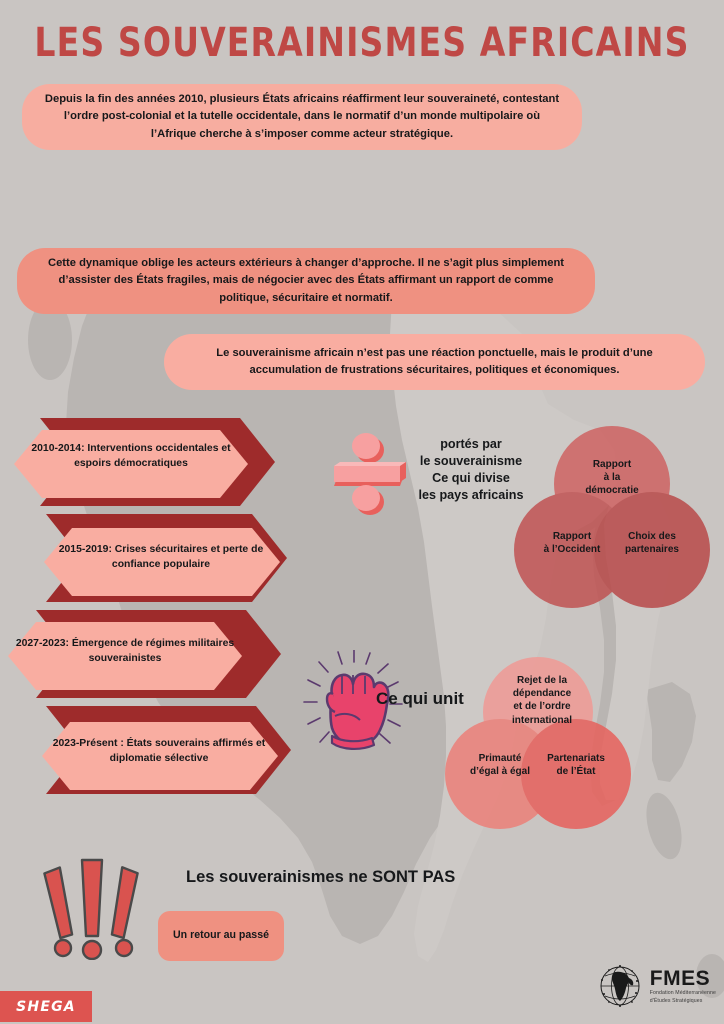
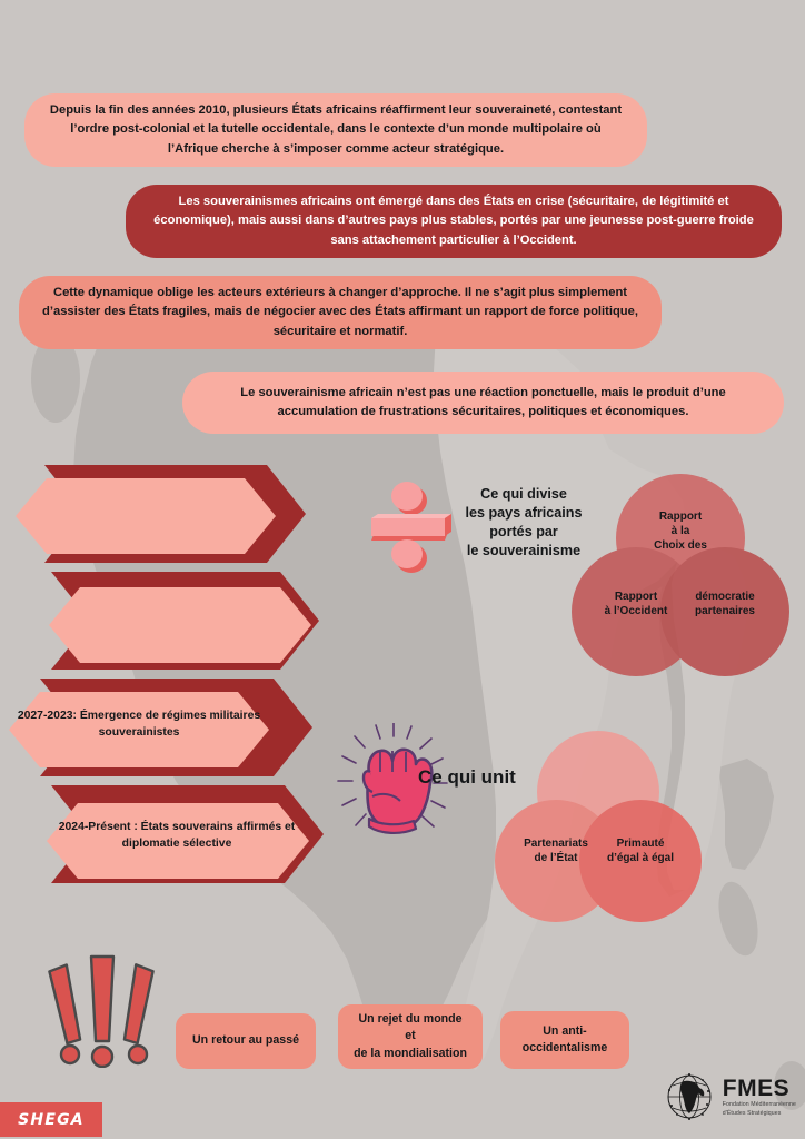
- LES SOUVERAINISMES AFRICAINS
- Depuis la fin des années 2010, plusieurs États africains réaffirment leur souveraineté, contestant l’ordre post-colonial et la tutelle occidentale, dans le normatif d’un monde multipolaire où l’Afrique cherche à s’imposer comme acteur stratégique.
+ Depuis la fin des années 2010, plusieurs États africains réaffirment leur souveraineté, contestant l’ordre post-colonial et la tutelle occidentale, dans le contexte d’un monde multipolaire où l’Afrique cherche à s’imposer comme acteur stratégique.
+ Les souverainismes africains ont émergé dans des États en crise (sécuritaire, de légitimité et économique), mais aussi dans d’autres pays plus stables, portés par une jeunesse post-guerre froide sans attachement particulier à l’Occident.
- Cette dynamique oblige les acteurs extérieurs à changer d’approche. Il ne s’agit plus simplement d’assister des États fragiles, mais de négocier avec des États affirmant un rapport de comme politique, sécuritaire et normatif.
+ Cette dynamique oblige les acteurs extérieurs à changer d’approche. Il ne s’agit plus simplement d’assister des États fragiles, mais de négocier avec des États affirmant un rapport de force politique, sécuritaire et normatif.
  Le souverainisme africain n’est pas une réaction ponctuelle, mais le produit d’une accumulation de frustrations sécuritaires, politiques et économiques.
- 2010-2014: Interventions occidentales et espoirs démocratiques
- 2015-2019: Crises sécuritaires et perte de confiance populaire
  2027-2023: Émergence de régimes militaires souverainistes
- 2023-Présent : États souverains affirmés et diplomatie sélective
+ 2024-Présent : États souverains affirmés et diplomatie sélective
- portés par
+ Ce qui divise
- le souverainisme
+ les pays africains
- Ce qui divise
+ portés par
- les pays africains
+ le souverainisme
  Rapport
  à la
- démocratie
+ Choix des
  Rapport
  à l’Occident
- Choix des
+ démocratie
  partenaires
  Ce qui unit
- Rejet de la
- dépendance
- et de l’ordre
- international
- Primauté
+ Partenariats
- d’égal à égal
+ de l’État
- Partenariats
+ Primauté
- de l’État
+ d’égal à égal
- Les souverainismes ne SONT PAS
  Un retour au passé
+ Un rejet du monde
+ et
+ de la mondialisation
+ Un anti-
+ occidentalisme
  SHEGA
  FMES
